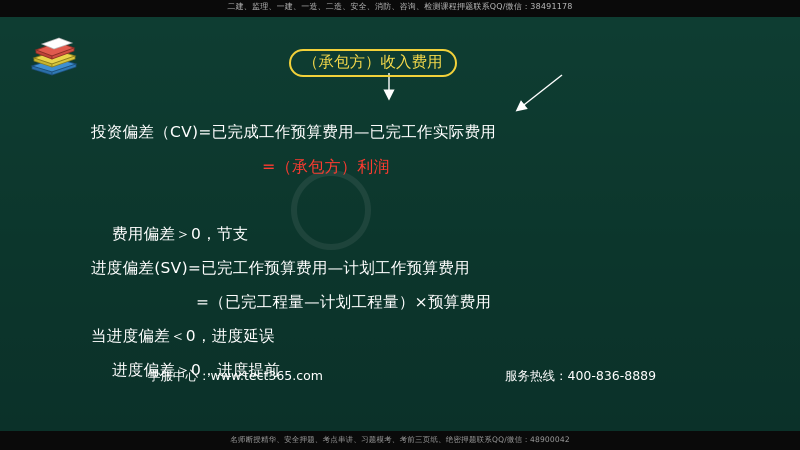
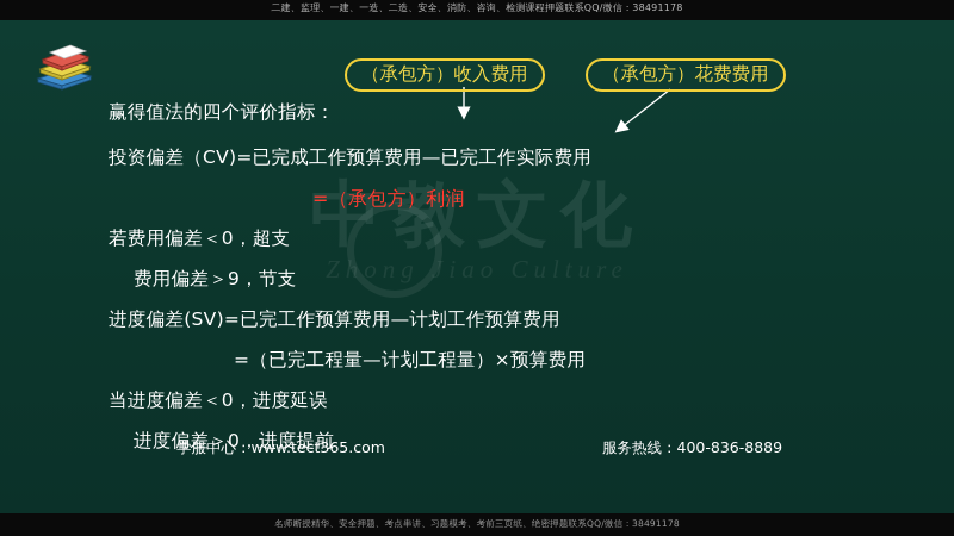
  二建、监理、一建、一造、二造、安全、消防、咨询、检测课程押题联系QQ/微信：38491178
+ 中教文化
+ Zhong Jiao Culture
  （承包方）收入费用
+ （承包方）花费费用
+ 赢得值法的四个评价指标：
  投资偏差（CV)=已完成工作预算费用—已完工作实际费用
  =（承包方）利润
+ 若费用偏差＜0，超支
- 费用偏差＞0，节支
+ 费用偏差＞9，节支
  进度偏差(SV)=已完工作预算费用—计划工作预算费用
  =（已完工程量—计划工程量）×预算费用
  当进度偏差＜0，进度延误
  进度偏差＞0，进度提前
  学服中心：www.tect365.com
  服务热线：400-836-8889
- 名师断授精华、安全押题、考点串讲、习题模考、考前三页纸、绝密押题联系QQ/微信：48900042
+ 名师断授精华、安全押题、考点串讲、习题模考、考前三页纸、绝密押题联系QQ/微信：38491178
